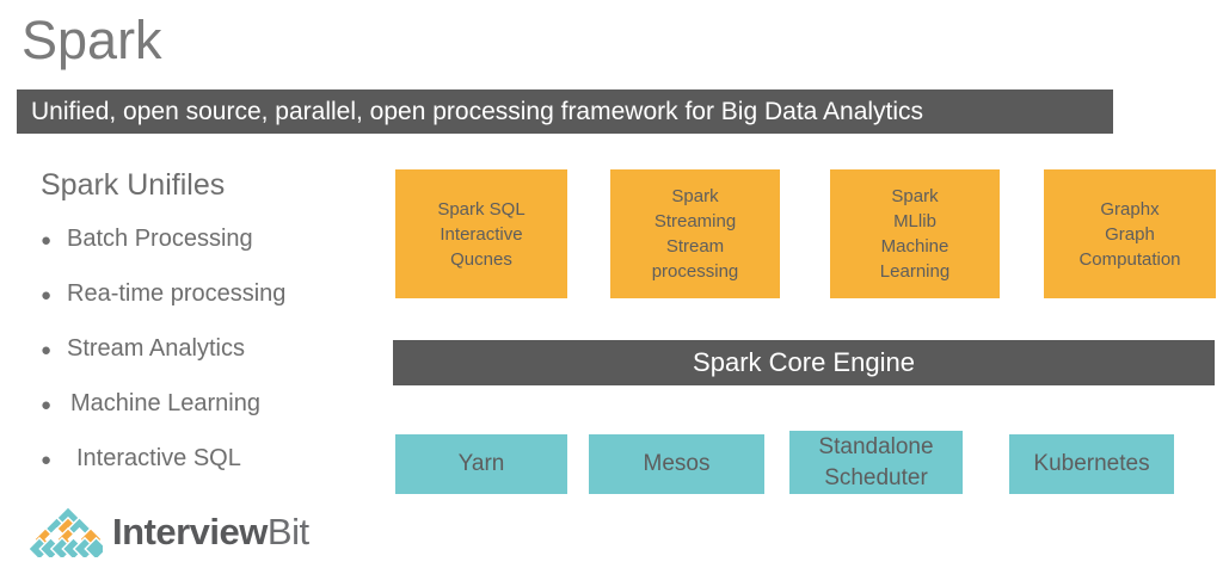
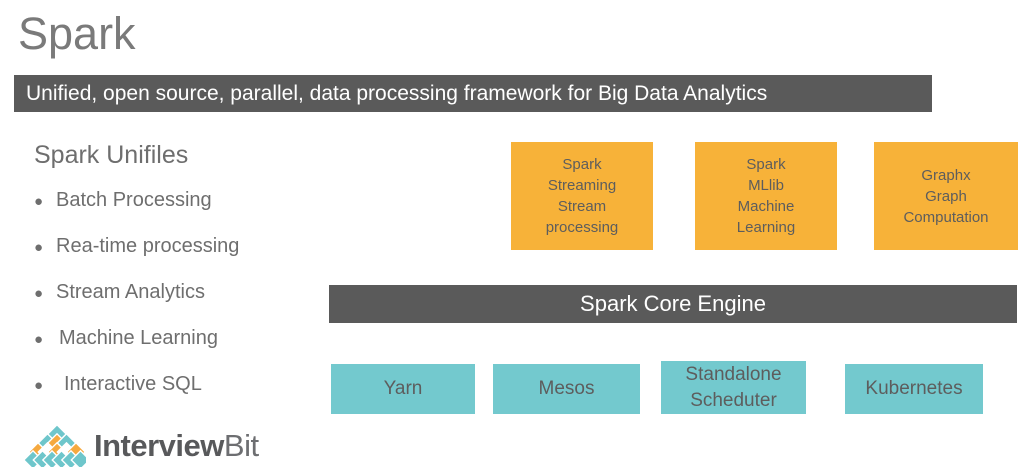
  Spark
- Unified, open source, parallel, open processing framework for Big Data Analytics
+ Unified, open source, parallel, data processing framework for Big Data Analytics
  Spark Unifiles
  ●
  Batch Processing
  ●
  Rea-time processing
  ●
  Stream Analytics
  ●
  Machine Learning
  ●
  Interactive SQL
- Spark SQL
- Interactive
- Qucnes
  Spark
  Streaming
  Stream
  processing
  Spark
  MLlib
  Machine
  Learning
  Graphx
  Graph
  Computation
  Spark Core Engine
  Yarn
  Mesos
  Standalone
  Scheduter
  Kubernetes
  InterviewBit
